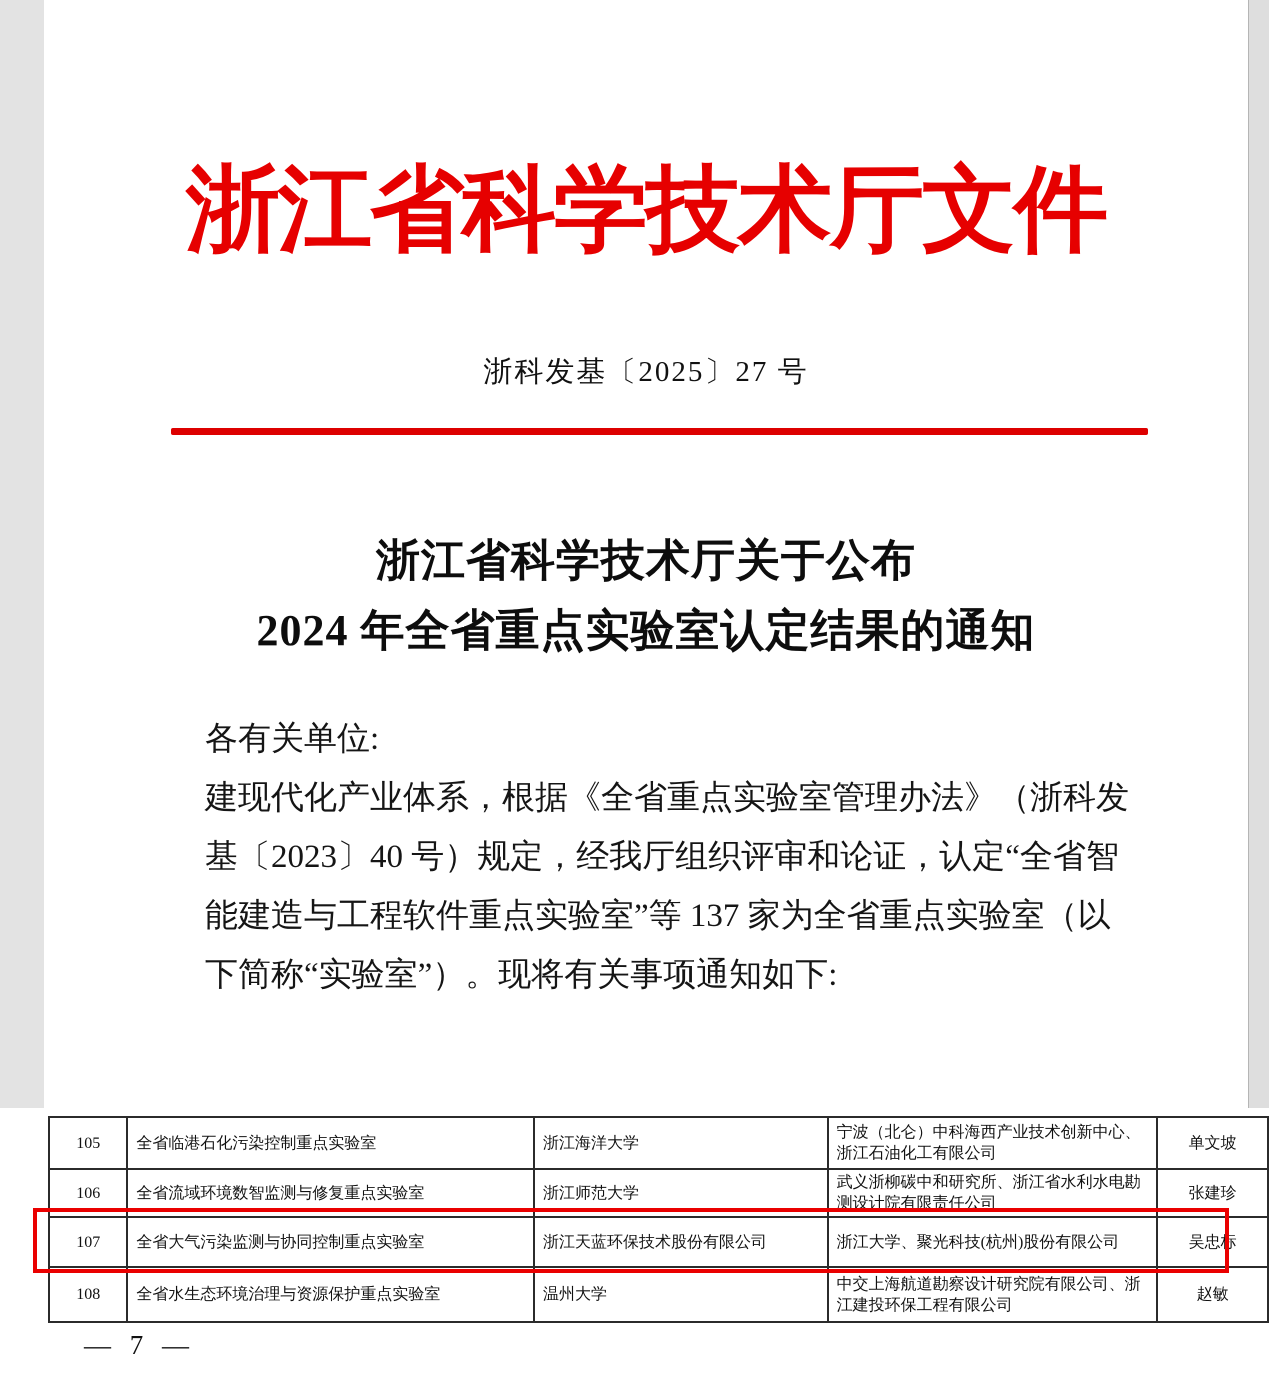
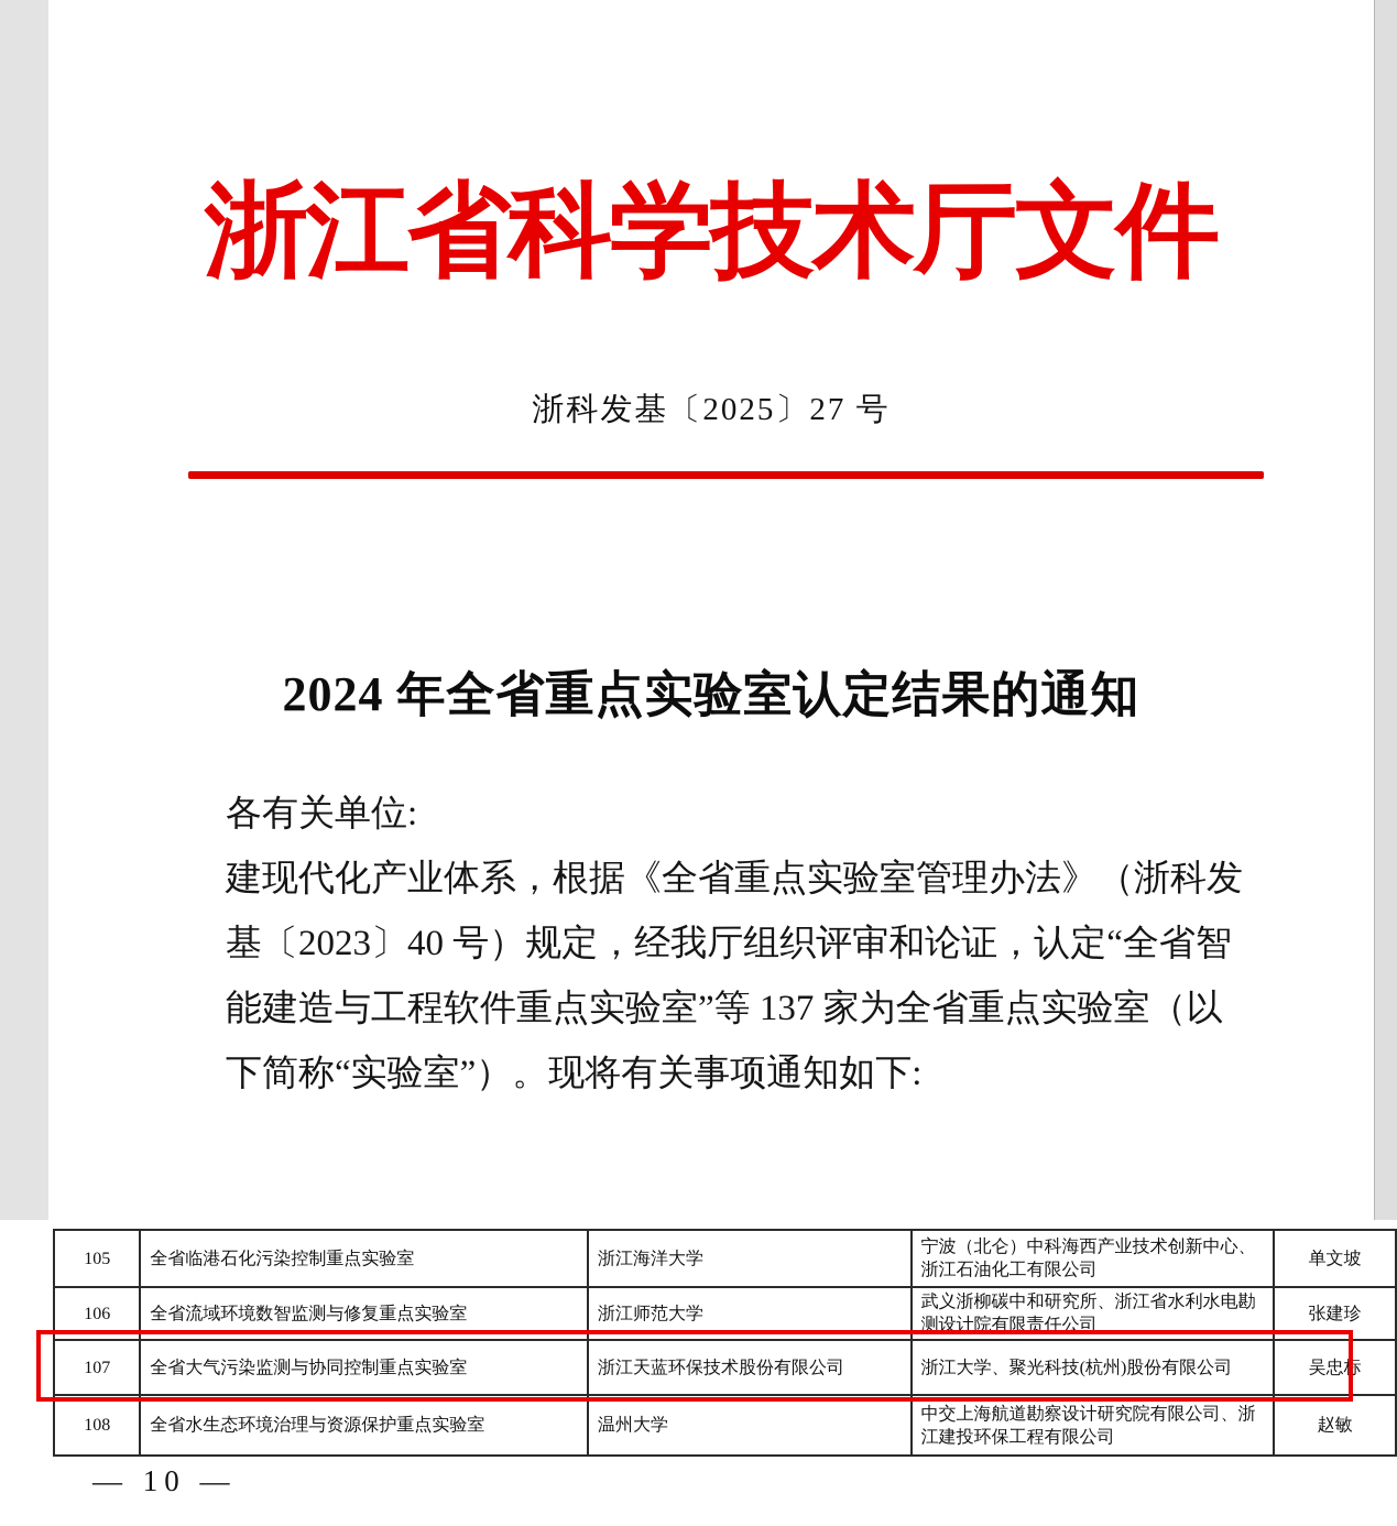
  浙江省科学技术厅文件
  浙科发基〔2025〕27 号
- 浙江省科学技术厅关于公布
  2024 年全省重点实验室认定结果的通知
  各有关单位:
  建现代化产业体系，根据《全省重点实验室管理办法》（浙科发
  基〔2023〕40 号）规定，经我厅组织评审和论证，认定“全省智
  能建造与工程软件重点实验室”等 137 家为全省重点实验室（以
  下简称“实验室”）。现将有关事项通知如下:
  105	全省临港石化污染控制重点实验室	浙江海洋大学	宁波（北仑）中科海西产业技术创新中心、浙江石油化工有限公司	单文坡
  106	全省流域环境数智监测与修复重点实验室	浙江师范大学	武义浙柳碳中和研究所、浙江省水利水电勘测设计院有限责任公司	张建珍
  107	全省大气污染监测与协同控制重点实验室	浙江天蓝环保技术股份有限公司	浙江大学、聚光科技(杭州)股份有限公司	吴忠标
  108	全省水生态环境治理与资源保护重点实验室	温州大学	中交上海航道勘察设计研究院有限公司、浙江建投环保工程有限公司	赵敏
- — 7 —
+ — 10 —
